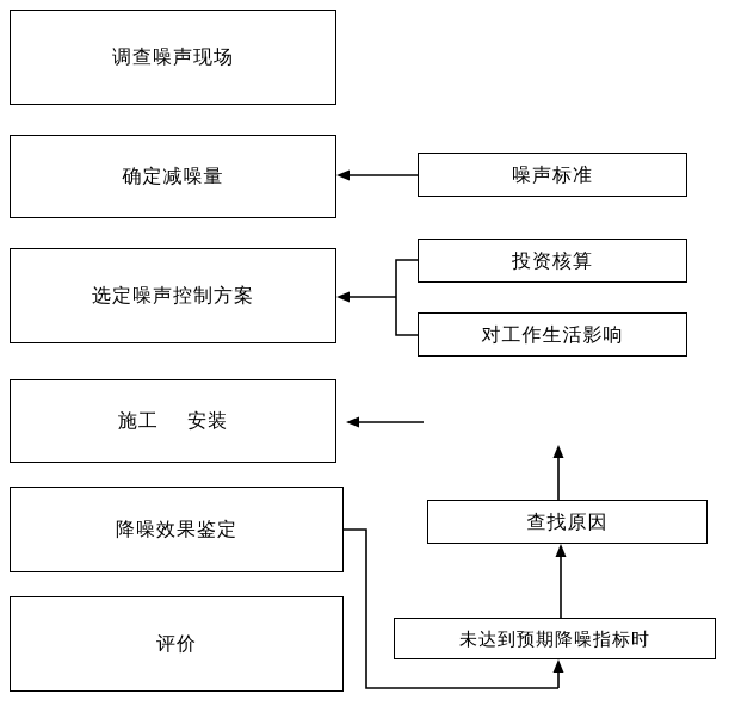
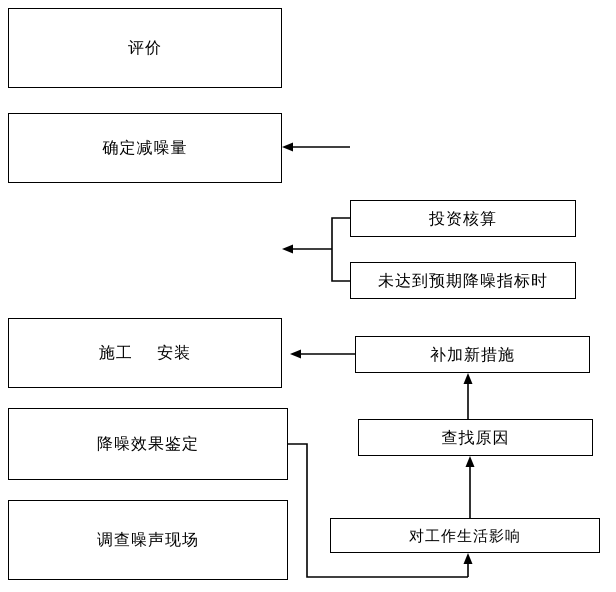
- 调查噪声现场
+ 评价
  确定减噪量
- 选定噪声控制方案
  施工 安装
  降噪效果鉴定
- 评价
+ 调查噪声现场
- 噪声标准
  投资核算
- 对工作生活影响
+ 未达到预期降噪指标时
+ 补加新措施
  查找原因
- 未达到预期降噪指标时
+ 对工作生活影响
